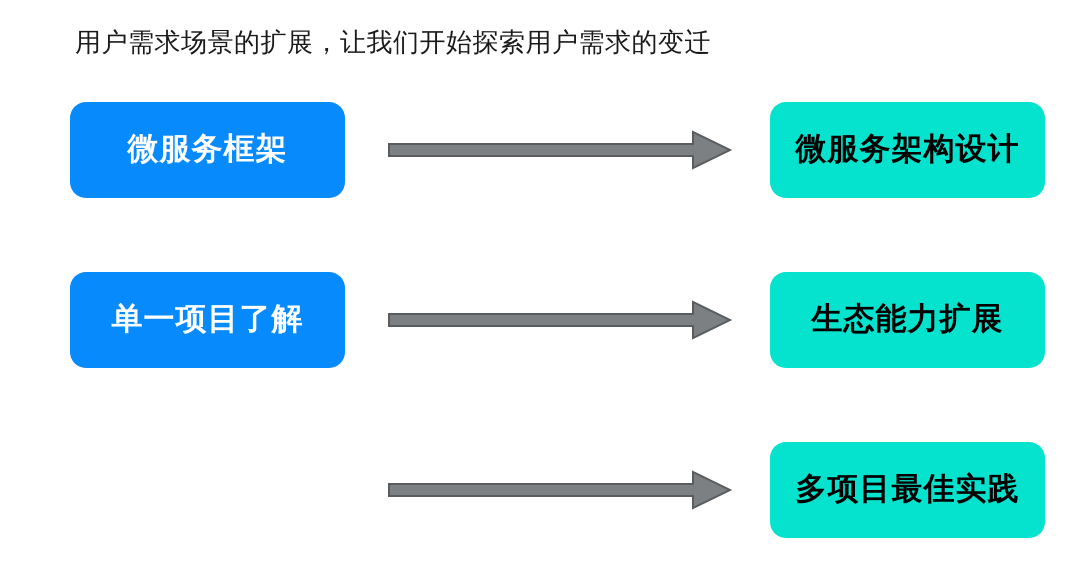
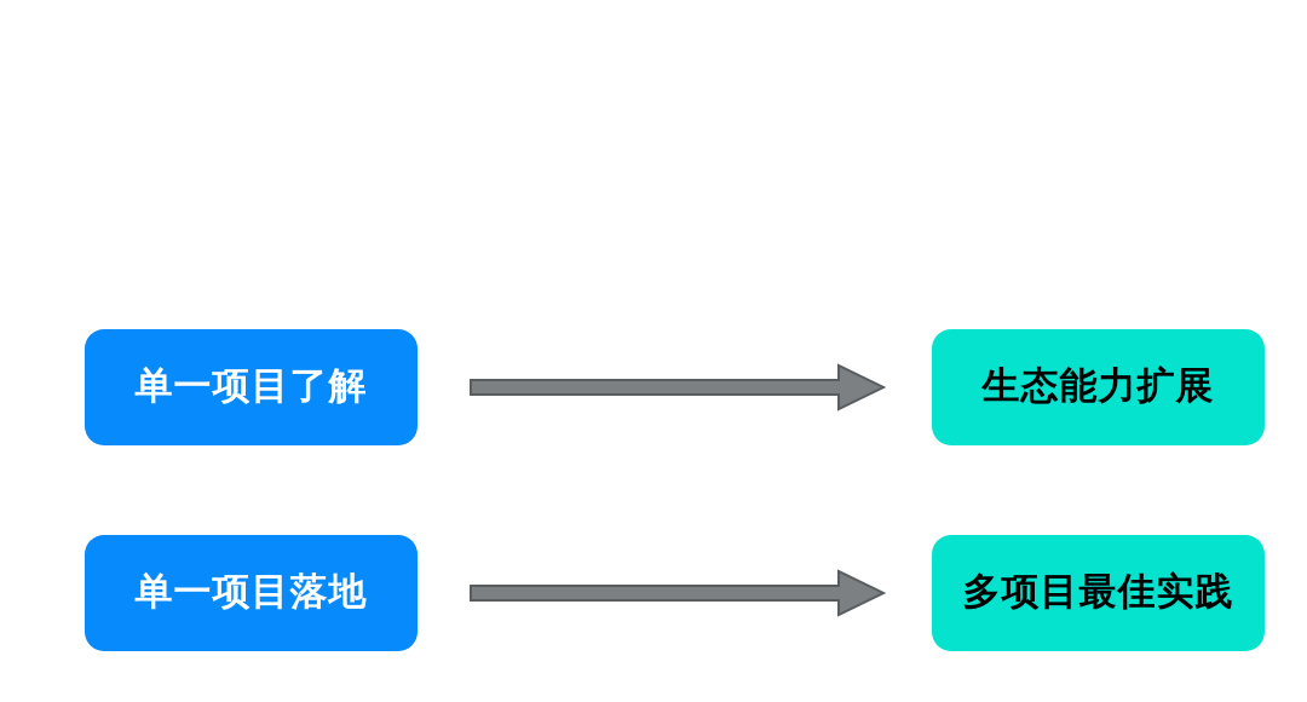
- 用户需求场景的扩展，让我们开始探索用户需求的变迁
- 微服务框架
- 微服务架构设计
  单一项目了解
  生态能力扩展
+ 单一项目落地
  多项目最佳实践
